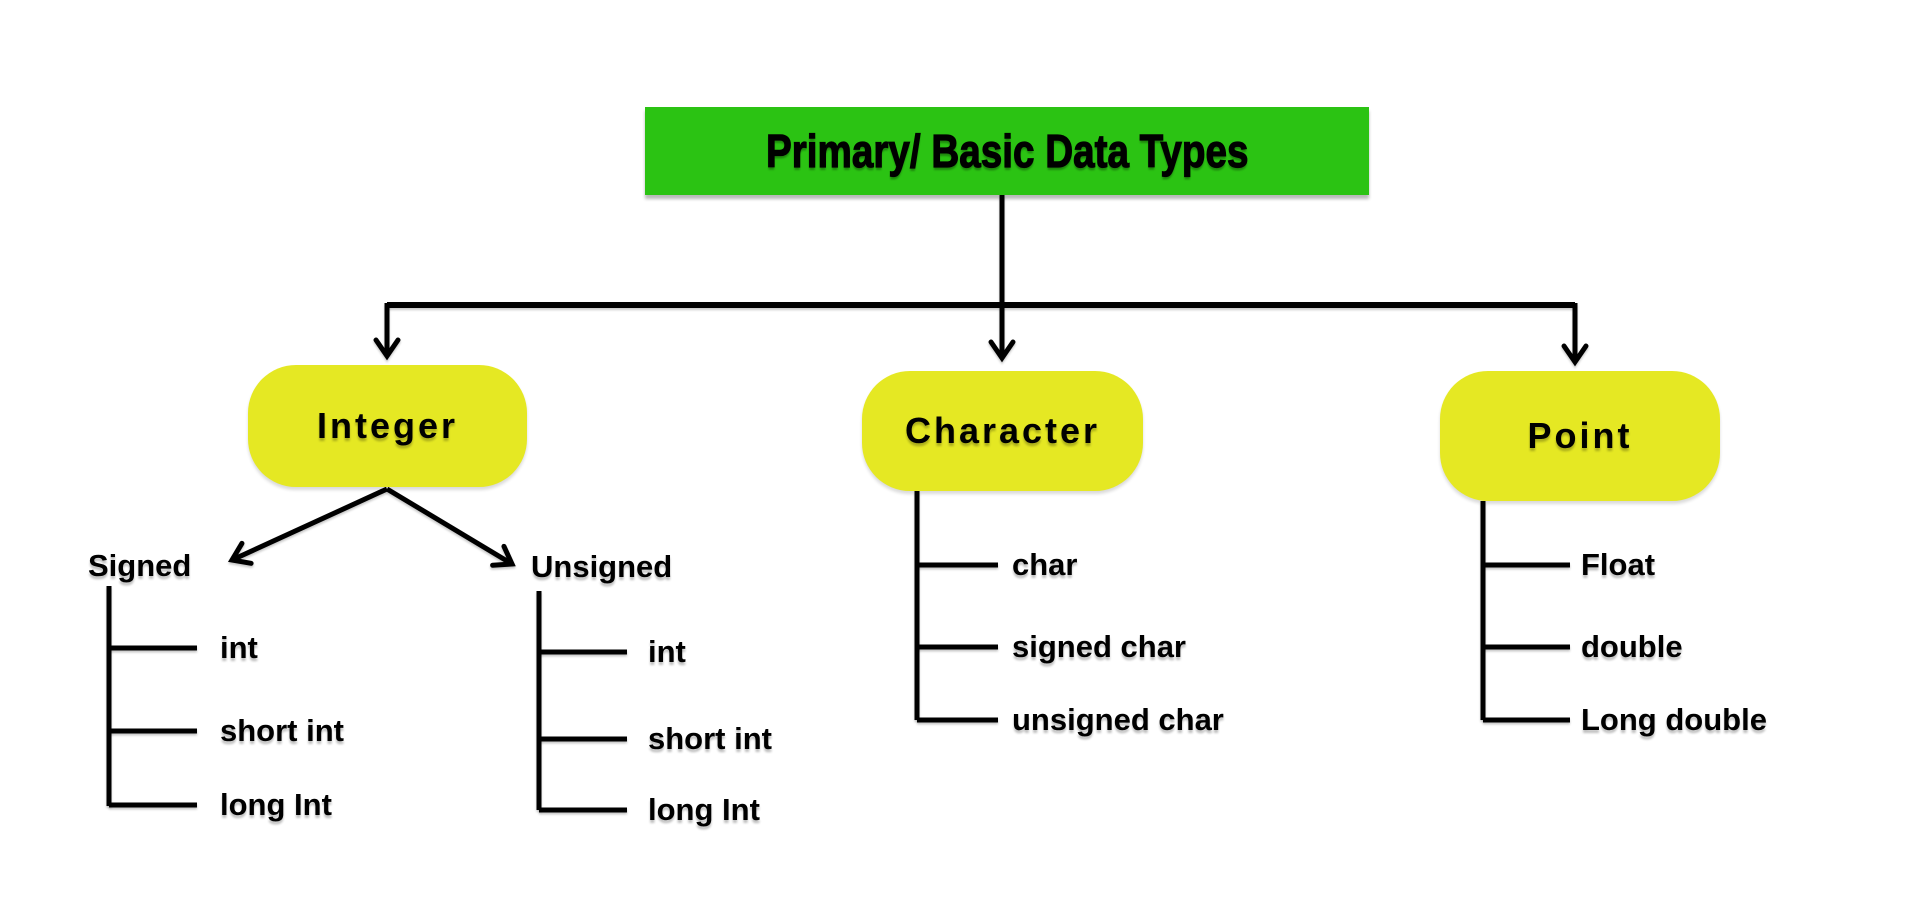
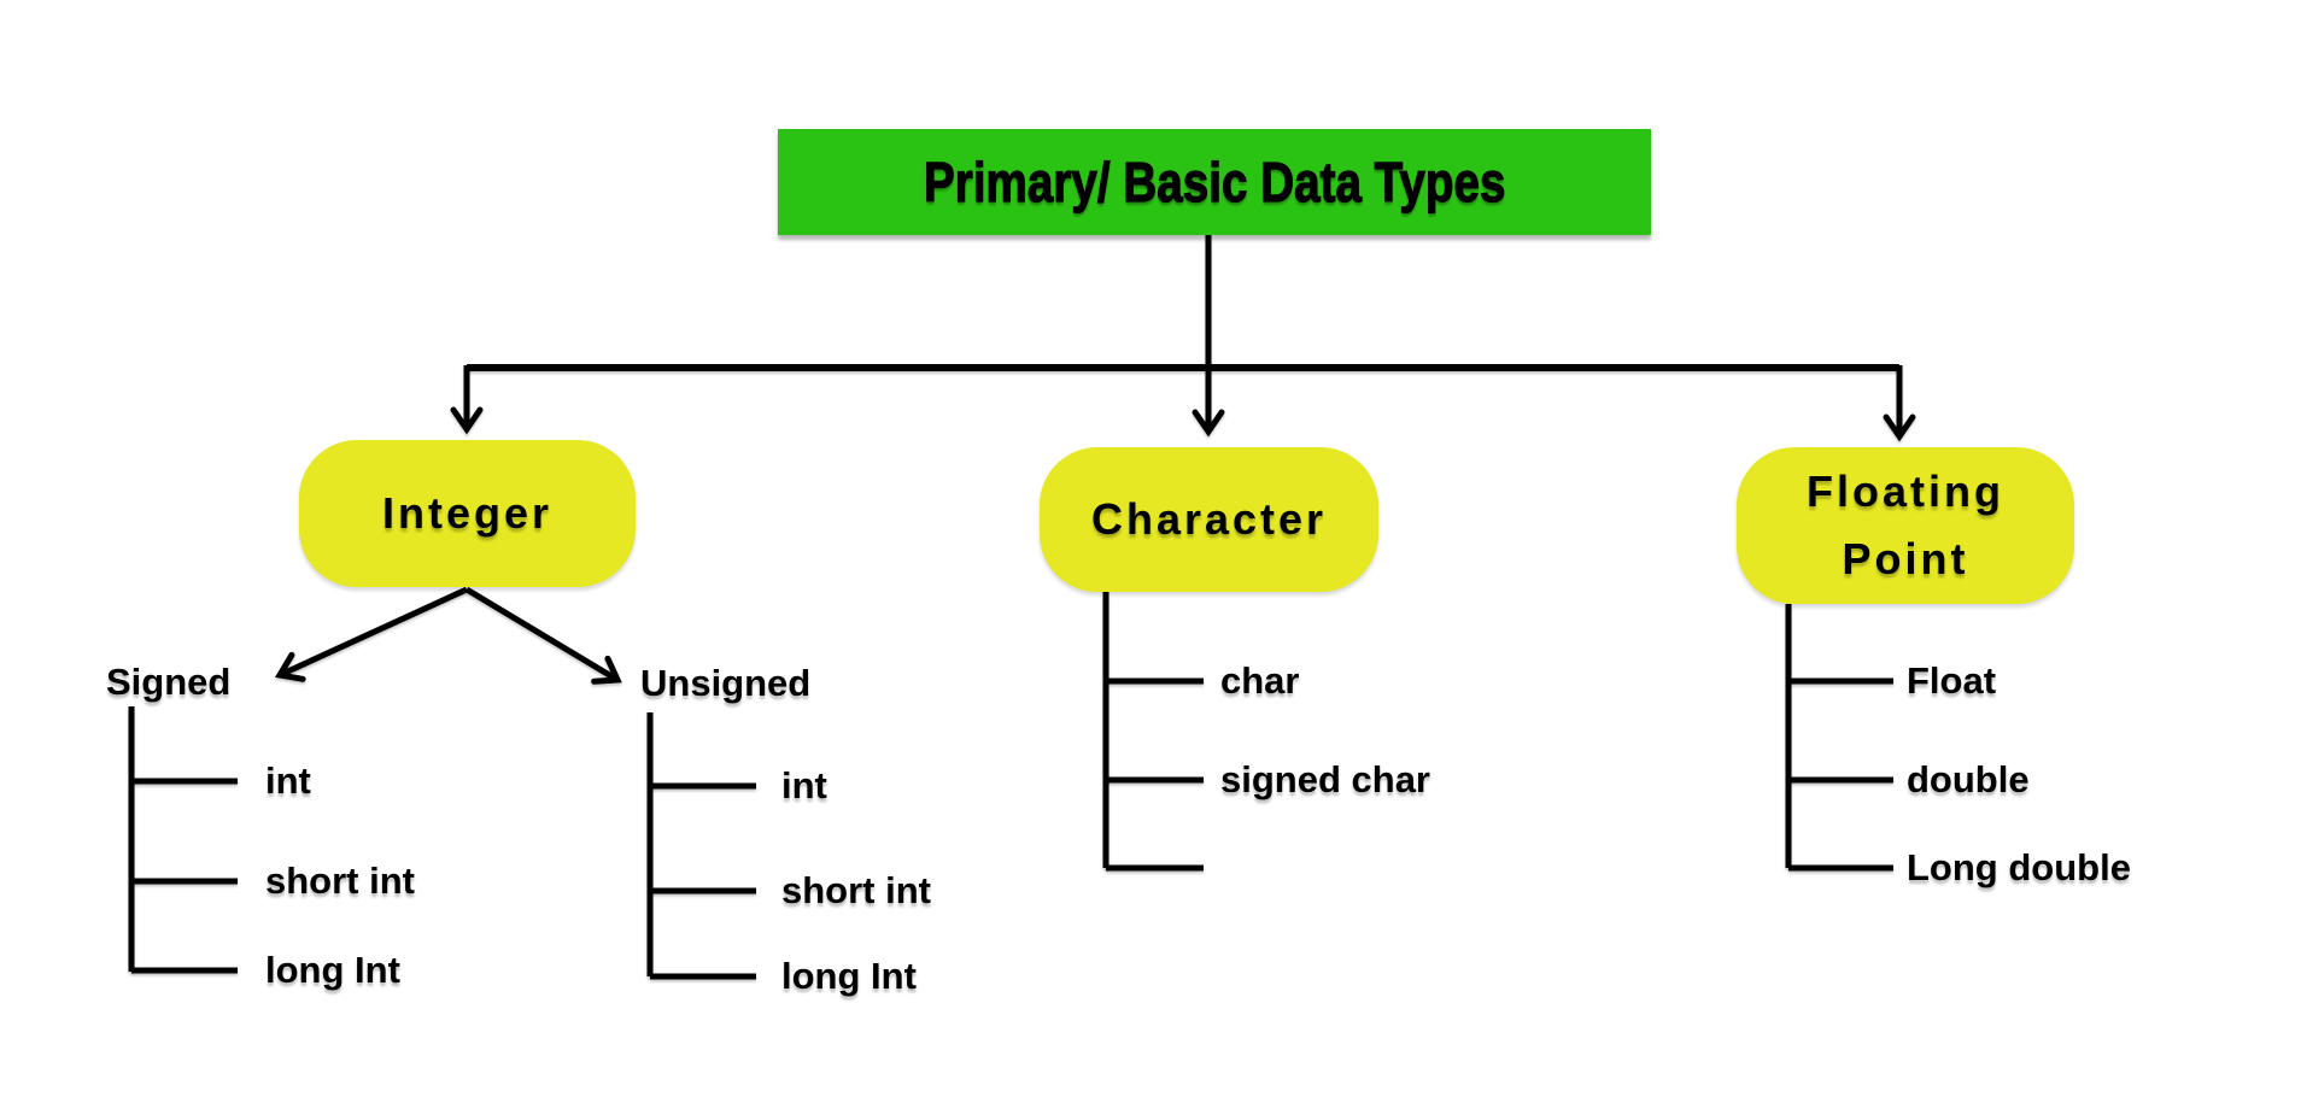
  Primary/ Basic Data Types
  Integer
  Character
+ Floating
  Point
  Signed
  Unsigned
  int
  short int
  long Int
  int
  short int
  long Int
  char
  signed char
- unsigned char
  Float
  double
  Long double
